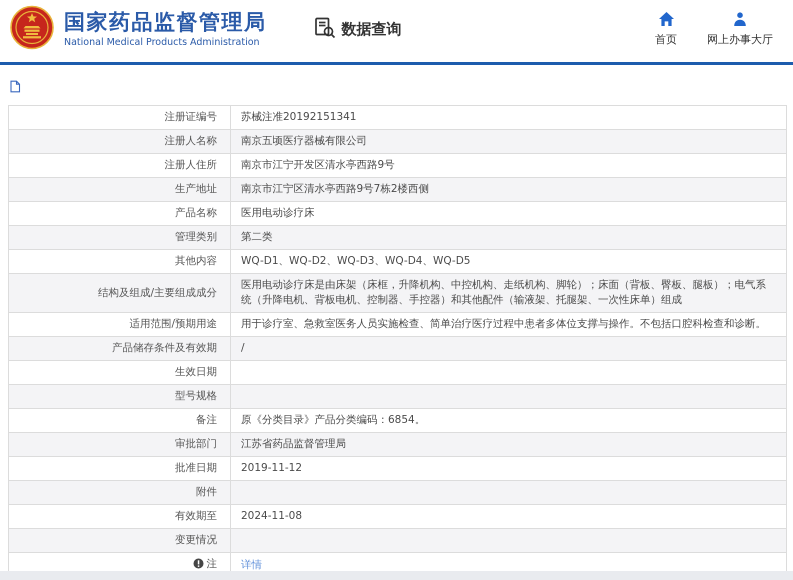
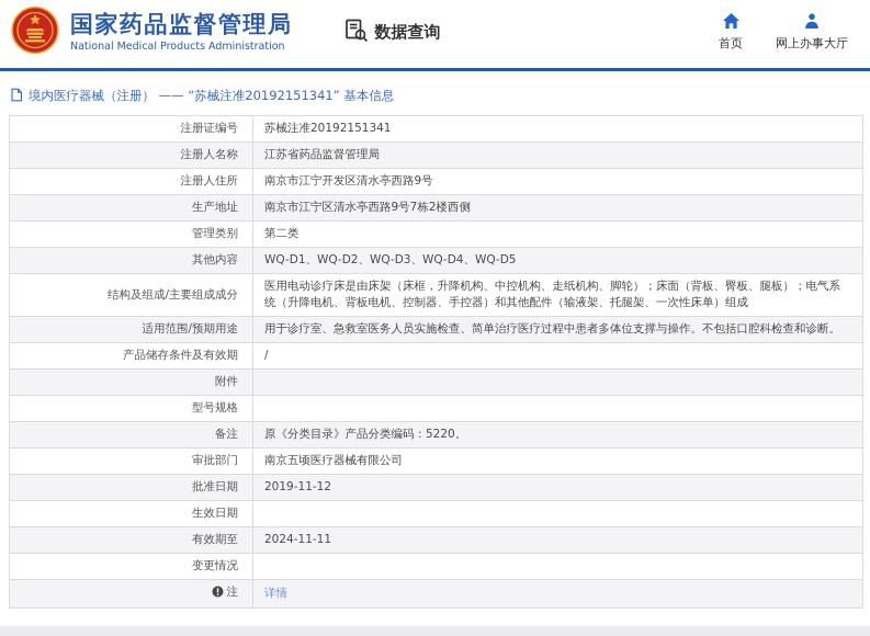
  国家药品监督管理局
  National Medical Products Administration
  数据查询
  首页
  网上办事大厅
+ 境内医疗器械（注册） —— “苏械注准20192151341” 基本信息
  注册证编号	苏械注准20192151341
- 注册人名称	南京五顷医疗器械有限公司
+ 注册人名称	江苏省药品监督管理局
  注册人住所	南京市江宁开发区清水亭西路9号
  生产地址	南京市江宁区清水亭西路9号7栋2楼西侧
- 产品名称	医用电动诊疗床
  管理类别	第二类
  其他内容	WQ-D1、WQ-D2、WQ-D3、WQ-D4、WQ-D5
  结构及组成/主要组成成分	医用电动诊疗床是由床架（床框，升降机构、中控机构、走纸机构、脚轮）；床面（背板、臀板、腿板）；电气系统（升降电机、背板电机、控制器、手控器）和其他配件（输液架、托腿架、一次性床单）组成
  适用范围/预期用途	用于诊疗室、急救室医务人员实施检查、简单治疗医疗过程中患者多体位支撑与操作。不包括口腔科检查和诊断。
  产品储存条件及有效期	/
- 生效日期
+ 附件
  型号规格
- 备注	原《分类目录》产品分类编码：6854。
+ 备注	原《分类目录》产品分类编码：5220。
- 审批部门	江苏省药品监督管理局
+ 审批部门	南京五顷医疗器械有限公司
  批准日期	2019-11-12
- 附件
+ 生效日期
- 有效期至	2024-11-08
+ 有效期至	2024-11-11
  变更情况
  注	详情
